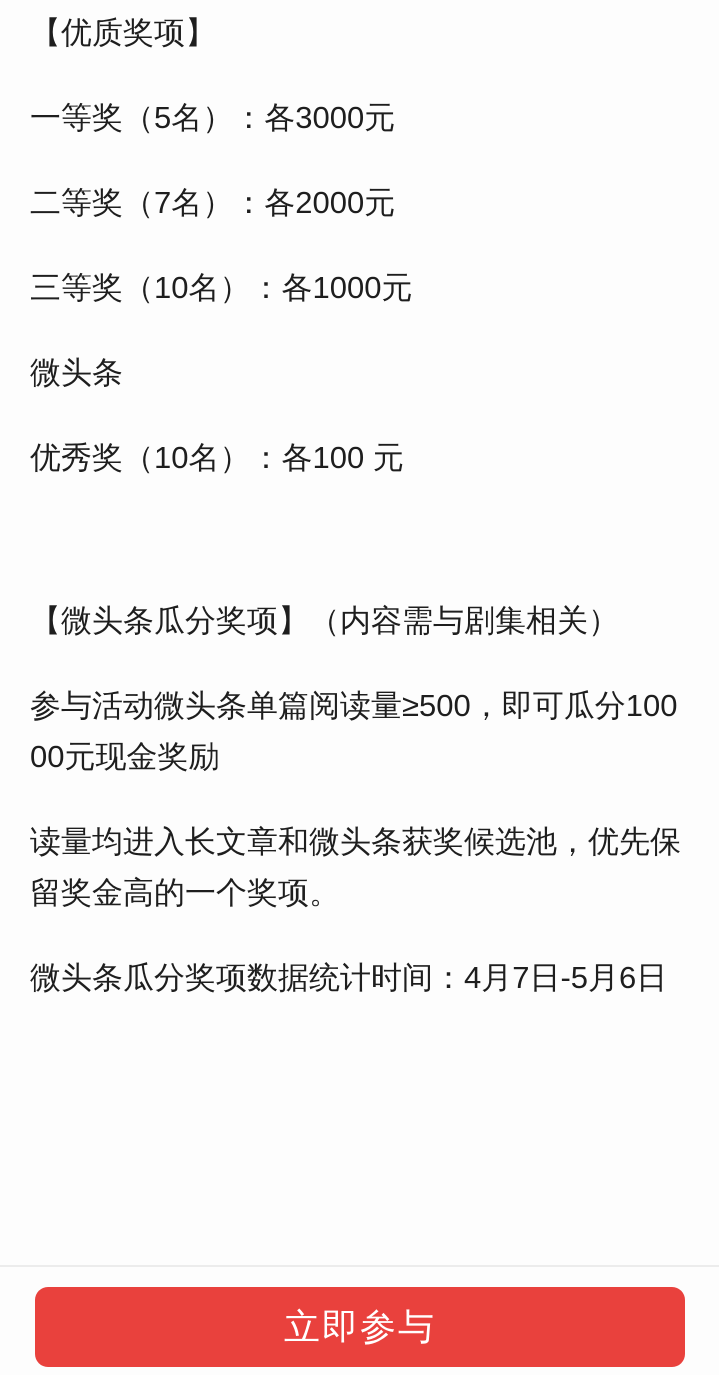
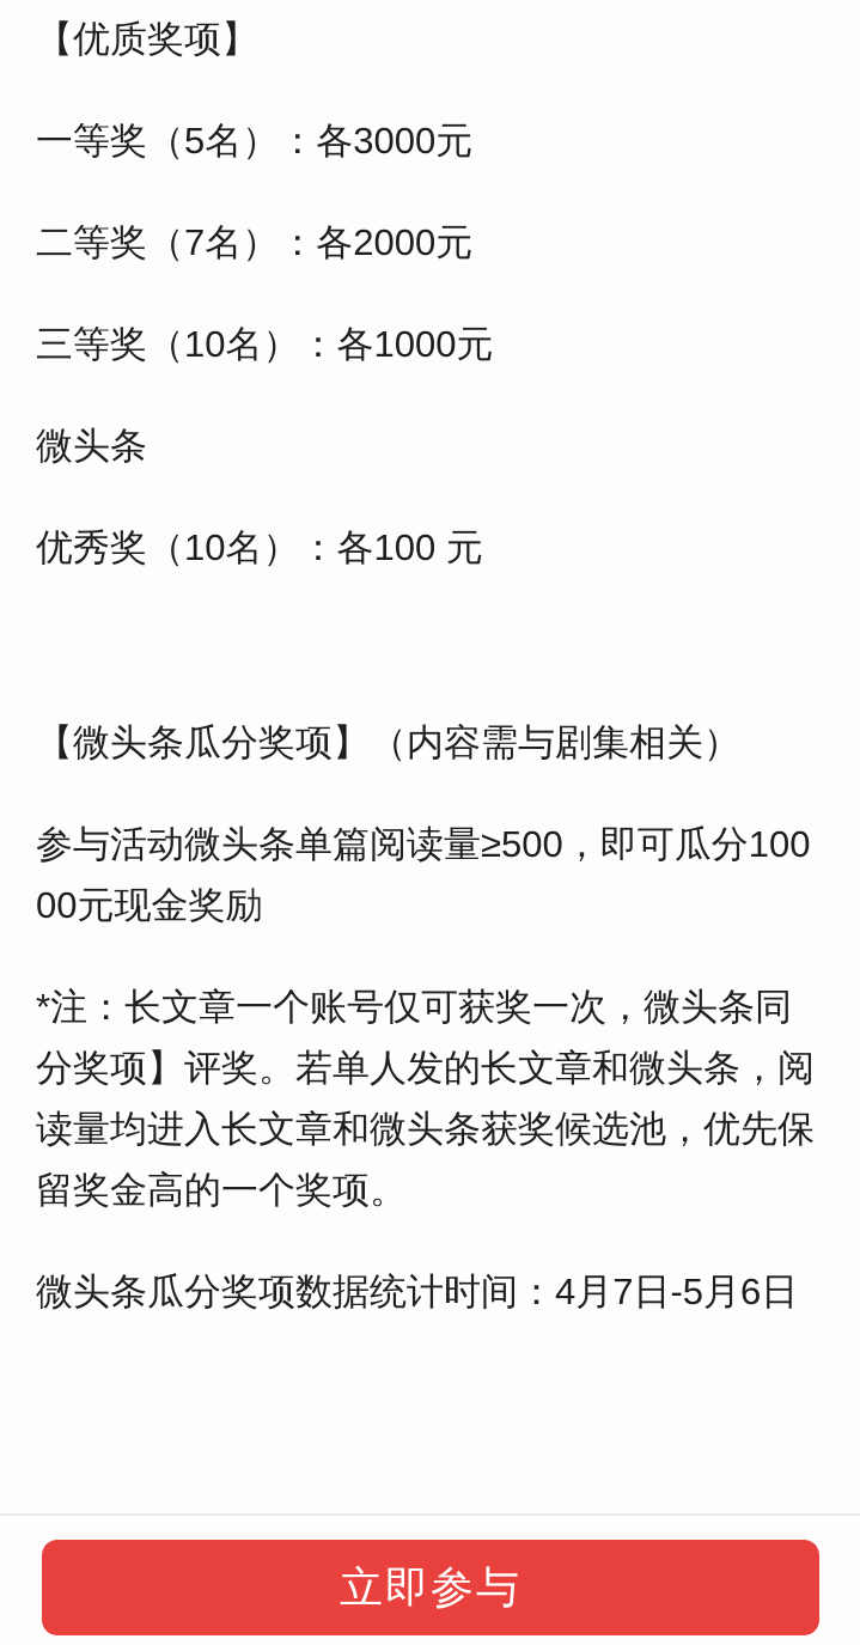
  【优质奖项】
  一等奖（5名）：各3000元
  二等奖（7名）：各2000元
  三等奖（10名）：各1000元
  微头条
  优秀奖（10名）：各100 元
  【微头条瓜分奖项】（内容需与剧集相关）
  参与活动微头条单篇阅读量≥500，即可瓜分100
  00元现金奖励
+ *注：长文章一个账号仅可获奖一次，微头条同
+ 分奖项】评奖。若单人发的长文章和微头条，阅
  读量均进入长文章和微头条获奖候选池，优先保
  留奖金高的一个奖项。
  微头条瓜分奖项数据统计时间：4月7日-5月6日
  立即参与
